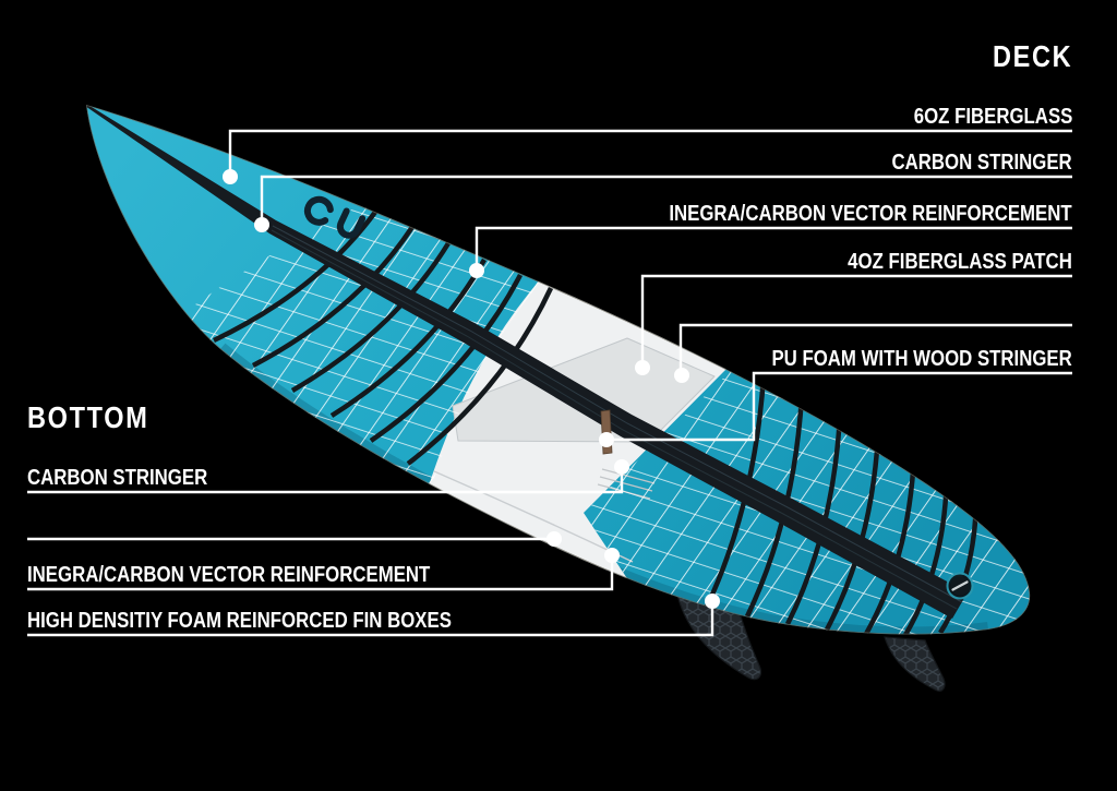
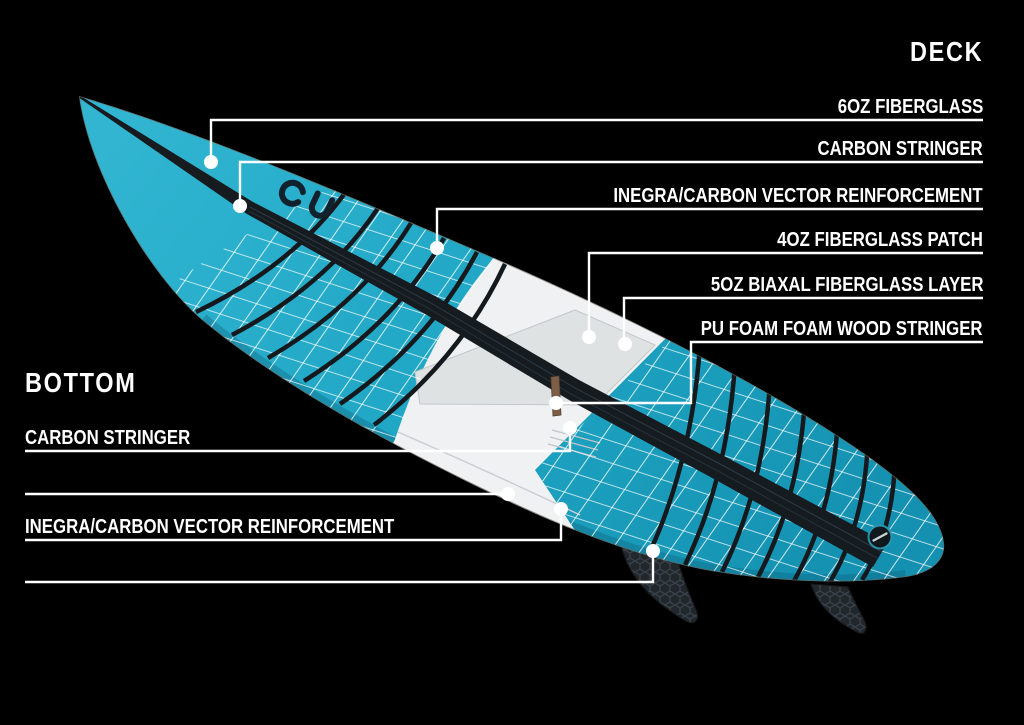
  DECK
  6OZ FIBERGLASS
  CARBON STRINGER
  INEGRA/CARBON VECTOR REINFORCEMENT
  4OZ FIBERGLASS PATCH
+ 5OZ BIAXAL FIBERGLASS LAYER
- PU FOAM WITH WOOD STRINGER
+ PU FOAM FOAM WOOD STRINGER
  BOTTOM
  CARBON STRINGER
  INEGRA/CARBON VECTOR REINFORCEMENT
- HIGH DENSITIY FOAM REINFORCED FIN BOXES
